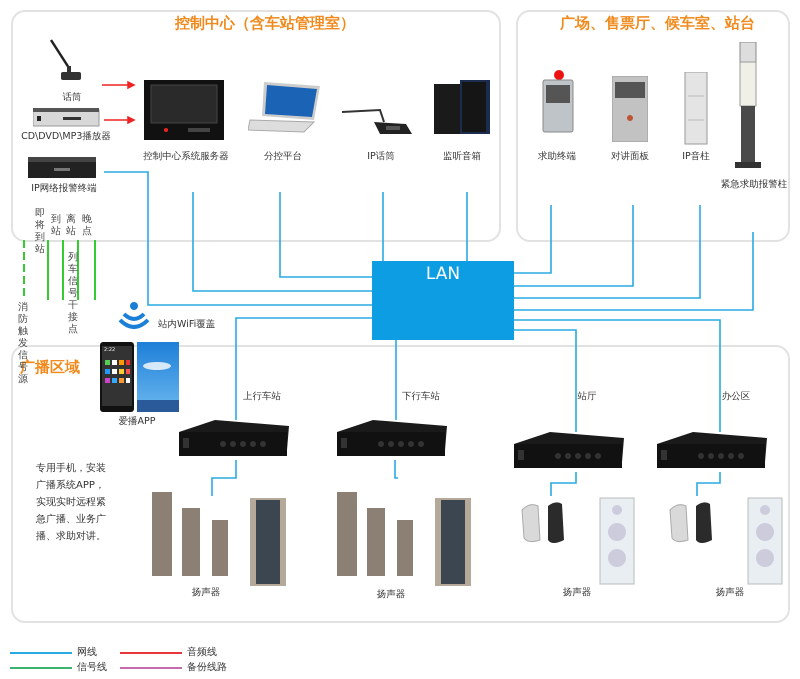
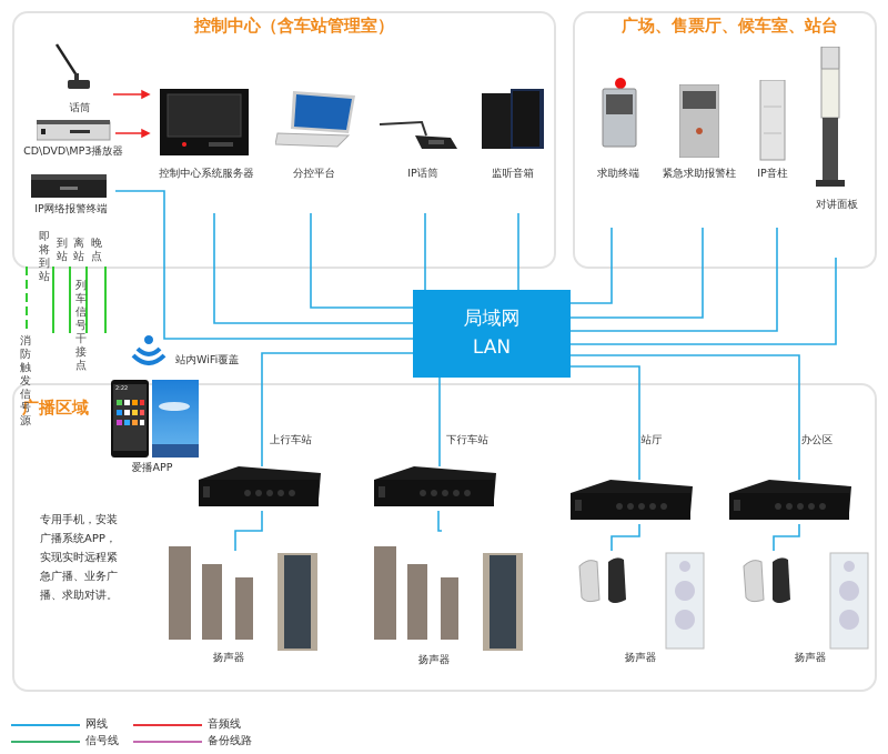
  控制中心（含车站管理室）
  广场、售票厅、候车室、站台
  广播区域
  话筒
  CD\DVD\MP3播放器
  IP网络报警终端
  控制中心系统服务器
  分控平台
  IP话筒
  监听音箱
  求助终端
- 对讲面板
+ 紧急求助报警柱
  IP音柱
- 紧急求助报警柱
+ 对讲面板
  消防触发信号源
  即将到站
  到站
  离站
  晚点
  列车信号干接点
+ 局域网
  LAN
  站内WiFi覆盖
  爱播APP
  专用手机，安装广播系统APP，实现实时远程紧急广播、业务广播、求助对讲。
  上行车站
  下行车站
  站厅
  办公区
  扬声器
  扬声器
  扬声器
  扬声器
  网线
  信号线
  音频线
  备份线路
